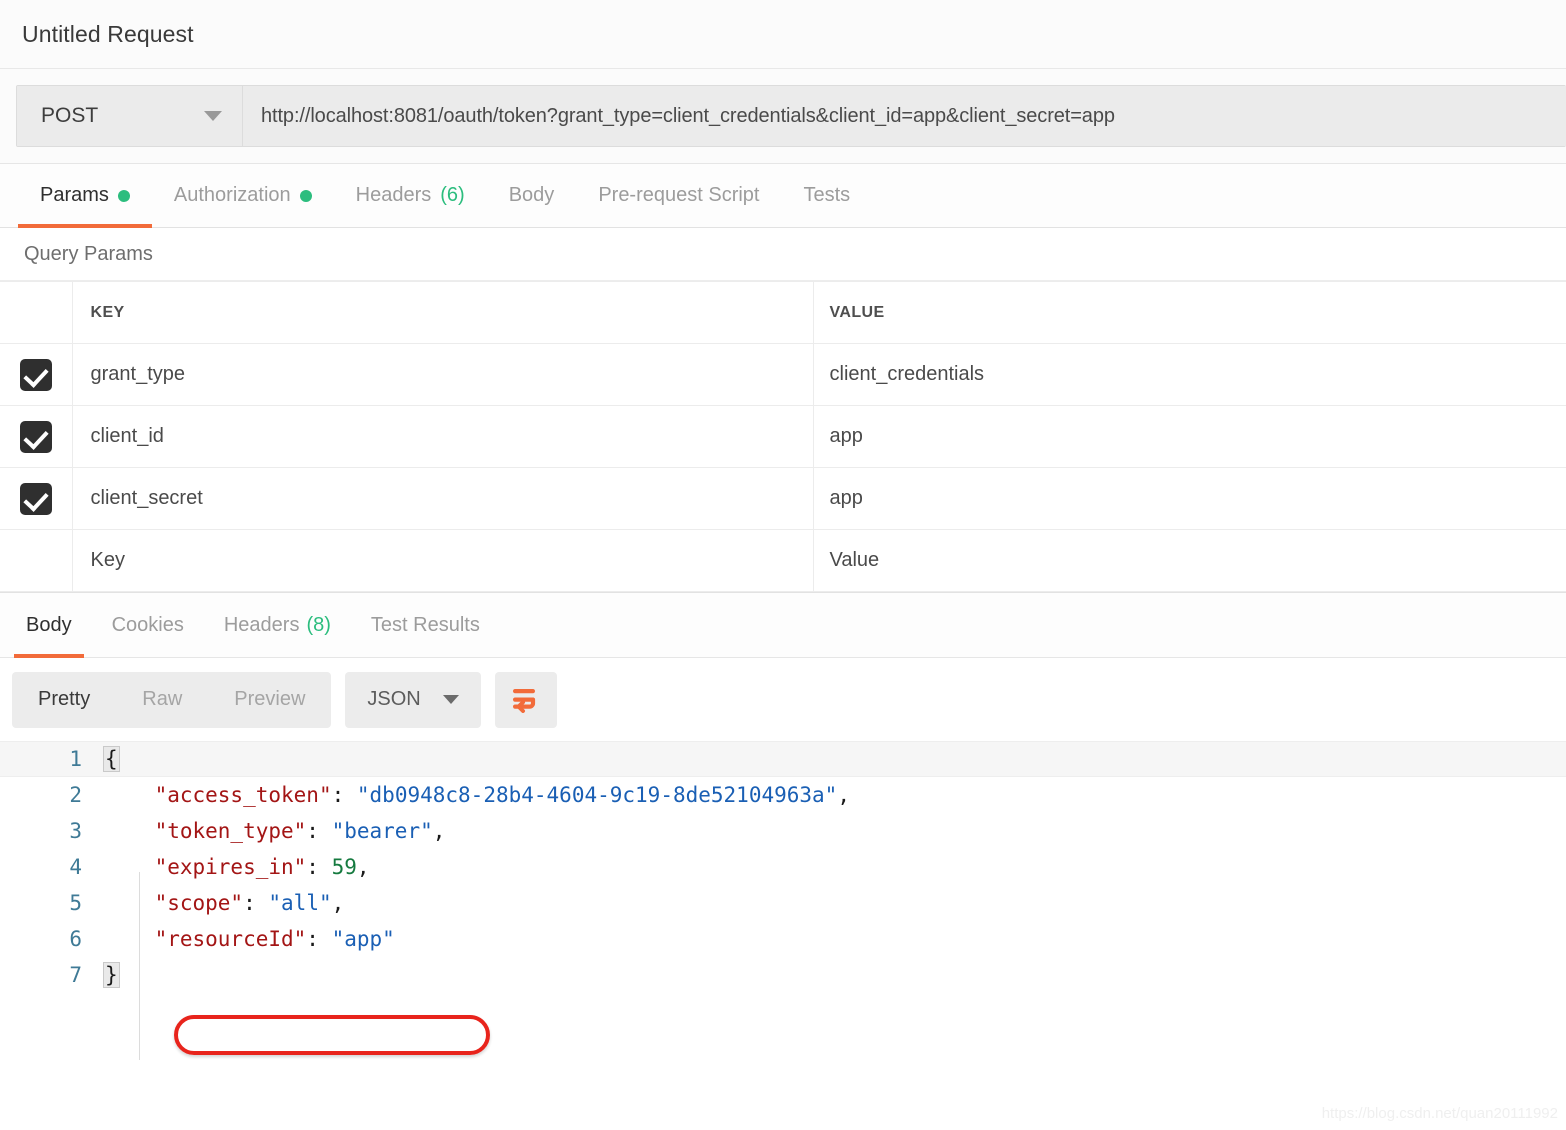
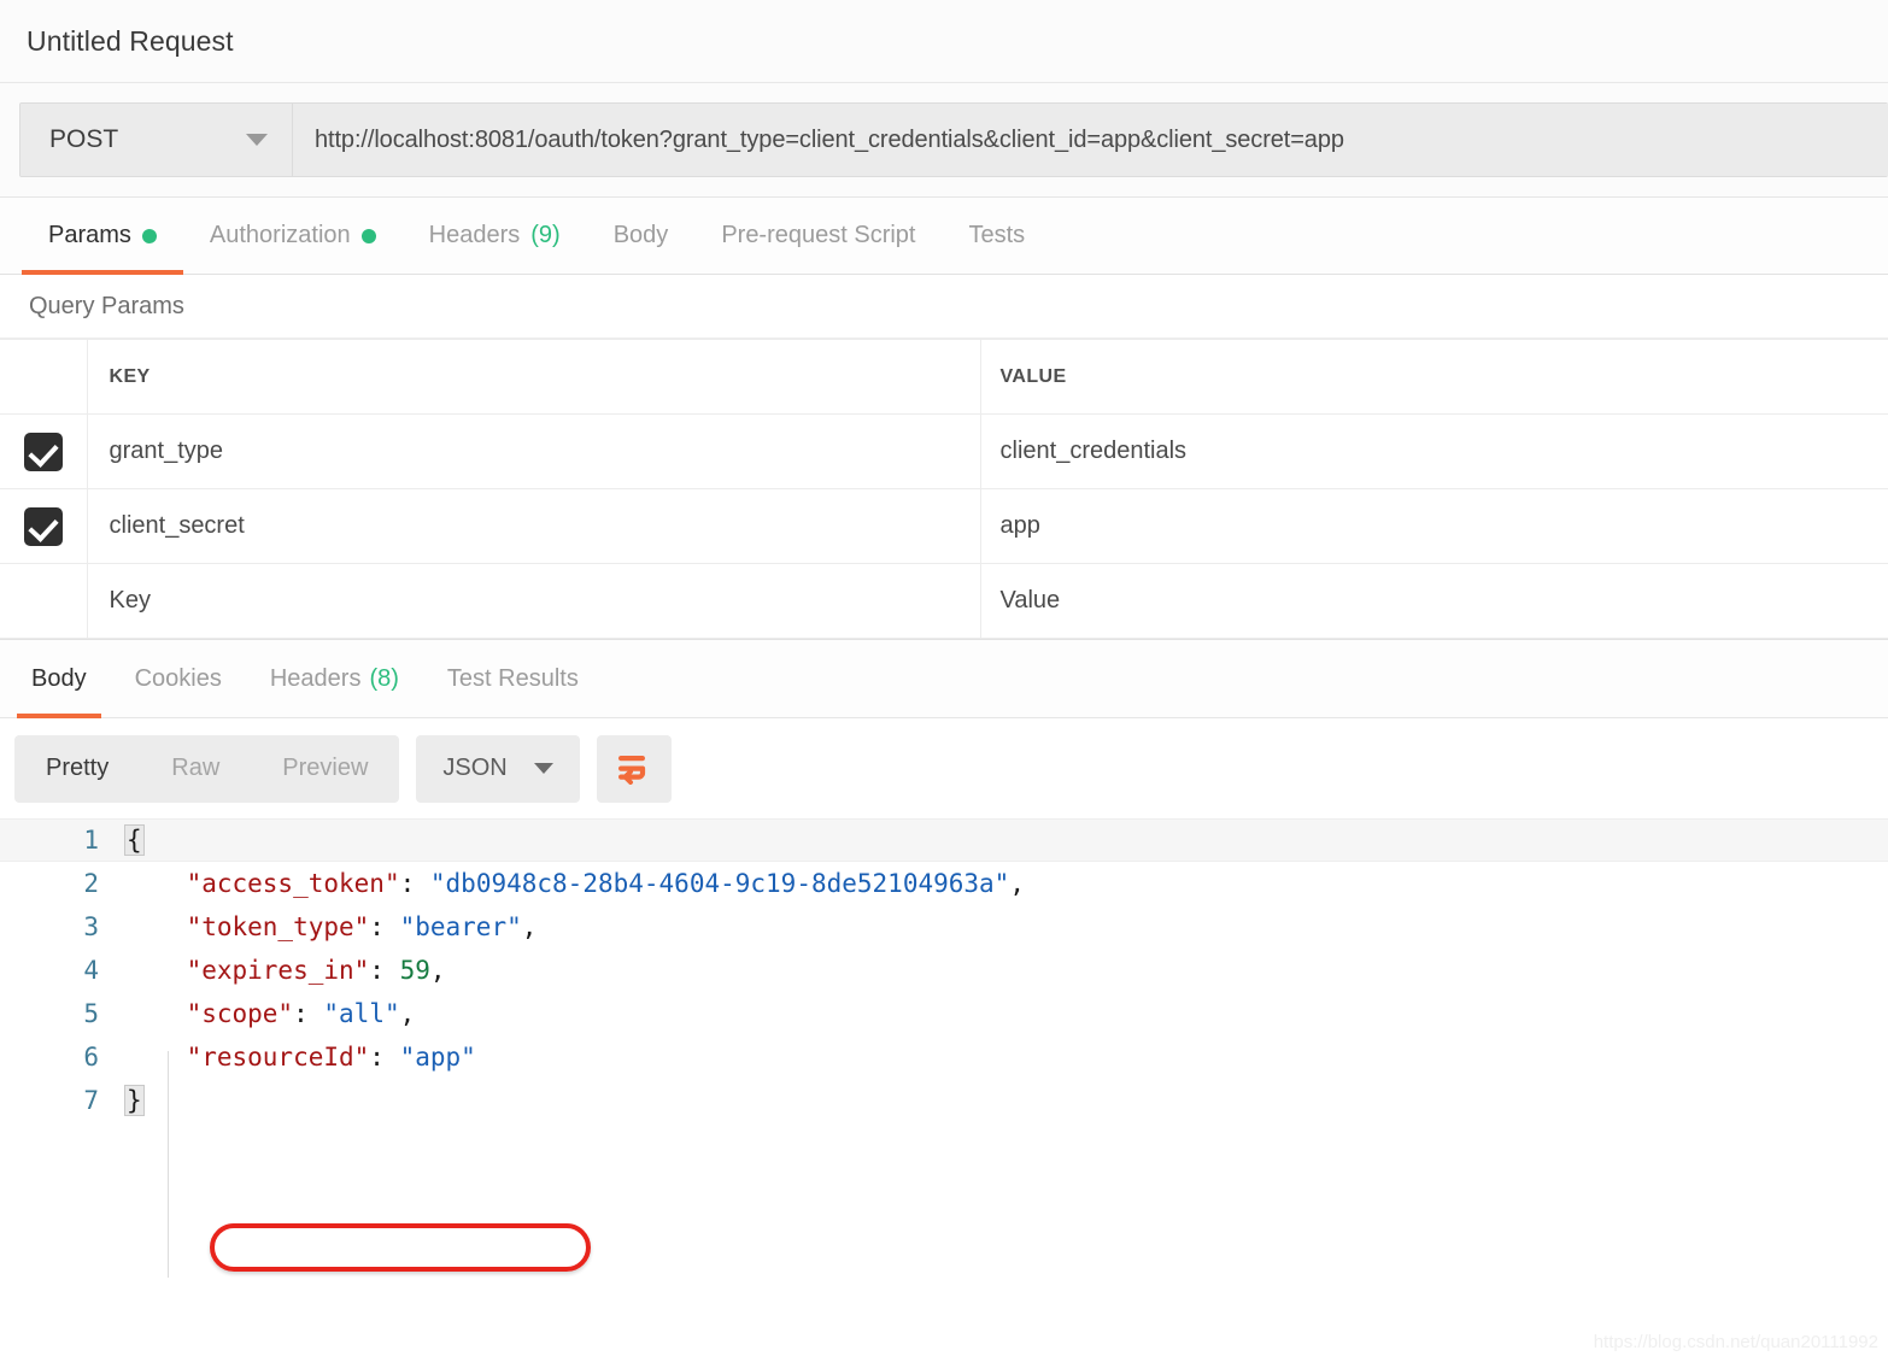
  Untitled Request
  POST
  http://localhost:8081/oauth/token?grant_type=client_credentials&client_id=app&client_secret=app
  Params
  Authorization
  Headers
- (6)
+ (9)
  Body
  Pre-request Script
  Tests
  Query Params
  	KEY	VALUE
  	grant_type	client_credentials
- 	client_id	app
  	client_secret	app
  	Key	Value
  Body
  Cookies
  Headers
  (8)
  Test Results
  Pretty
  Raw
  Preview
  JSON
  1
  {
  2
  "access_token": "db0948c8-28b4-4604-9c19-8de52104963a",
  3
  "token_type": "bearer",
  4
  "expires_in": 59,
  5
  "scope": "all",
  6
  "resourceId": "app"
  7
  }
